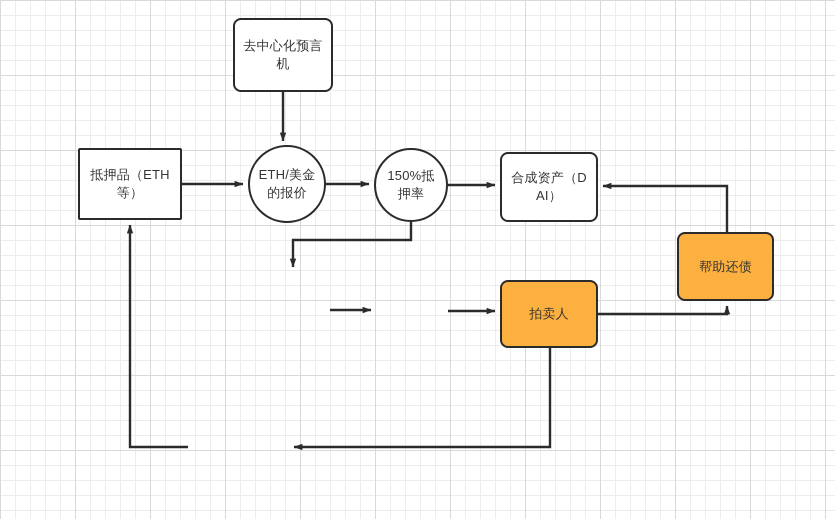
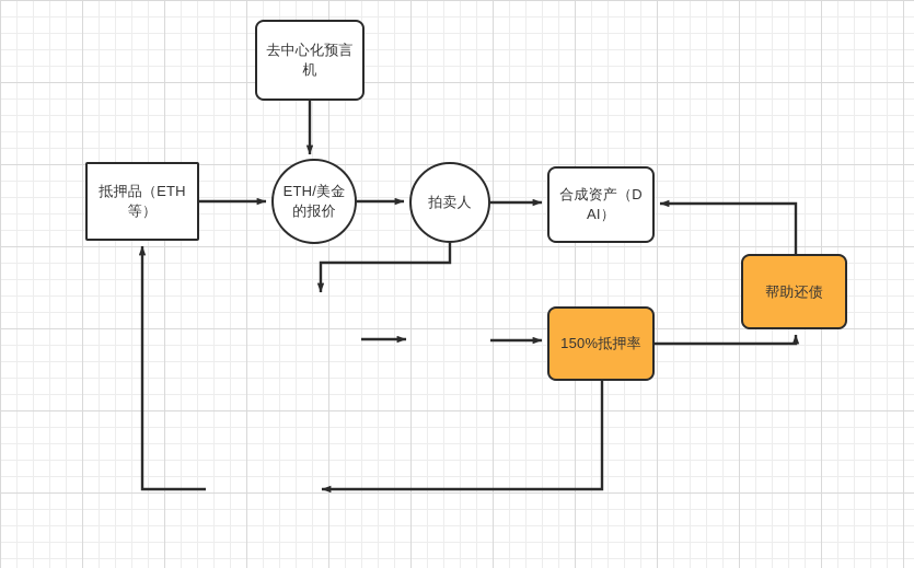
  去中心化预言机
  抵押品（ETH等）
  ETH/美金的报价
- 150%抵押率
+ 拍卖人
  合成资产（DAI）
  帮助还债
- 拍卖人
+ 150%抵押率
